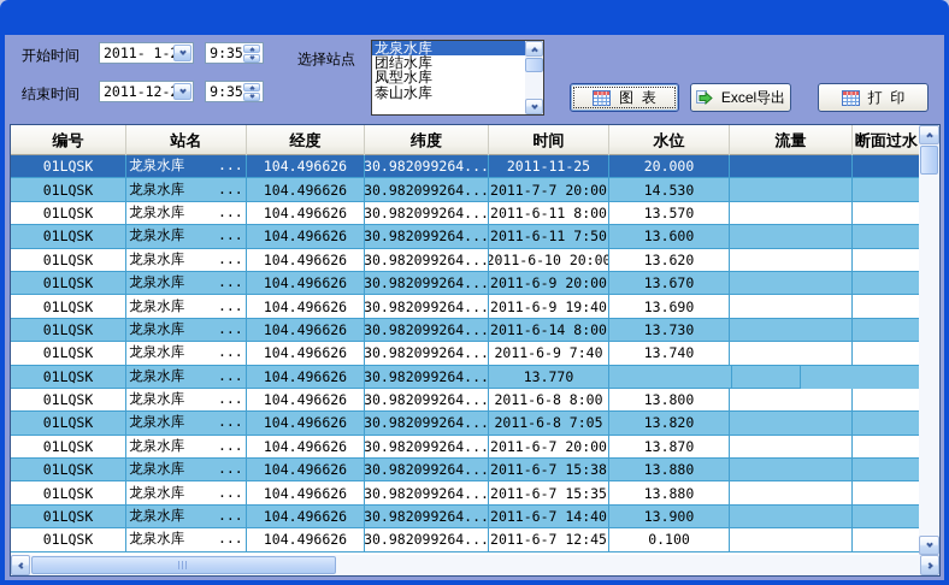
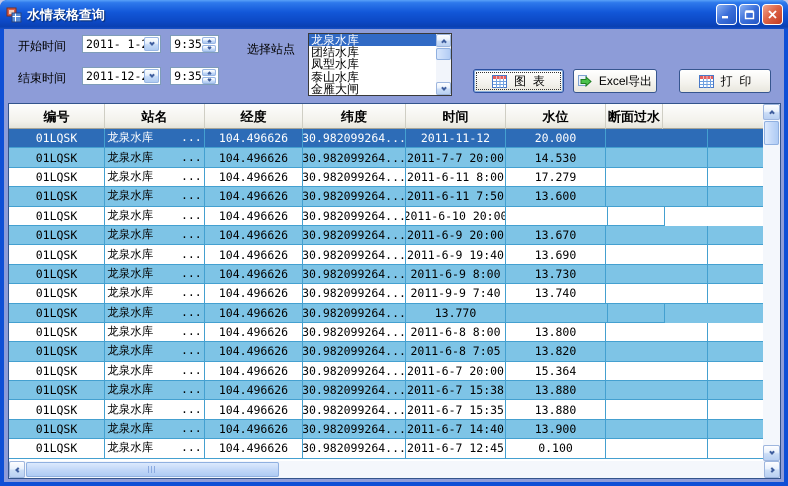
+ 水情表格查询
  开始时间
  2011- 1-
  9:35
  结束时间
  2011-12-
  9:35
  选择站点
  龙泉水库
  团结水库
  凤型水库
  泰山水库
+ 金雁大闸
  图 表
  Excel导出
  打 印
  编号
  站名
  经度
  纬度
  时间
  水位
- 流量
  断面过水
  01LQSK
  龙泉水库 ...
  104.496626
  30.982099264...
- 2011-11-25
+ 2011-11-12
  20.000
  01LQSK
  龙泉水库 ...
  104.496626
  30.982099264...
  2011-7-7 20:00
  14.530
  01LQSK
  龙泉水库 ...
  104.496626
  30.982099264...
  2011-6-11 8:00
- 13.570
+ 17.279
  01LQSK
  龙泉水库 ...
  104.496626
  30.982099264...
  2011-6-11 7:50
  13.600
  01LQSK
  龙泉水库 ...
  104.496626
  30.982099264...
  2011-6-10 20:00
- 13.620
  01LQSK
  龙泉水库 ...
  104.496626
  30.982099264...
  2011-6-9 20:00
  13.670
  01LQSK
  龙泉水库 ...
  104.496626
  30.982099264...
  2011-6-9 19:40
  13.690
  01LQSK
  龙泉水库 ...
  104.496626
  30.982099264...
- 2011-6-14 8:00
+ 2011-6-9 8:00
  13.730
  01LQSK
  龙泉水库 ...
  104.496626
  30.982099264...
- 2011-6-9 7:40
+ 2011-9-9 7:40
  13.740
  01LQSK
  龙泉水库 ...
  104.496626
  30.982099264...
  13.770
  01LQSK
  龙泉水库 ...
  104.496626
  30.982099264...
  2011-6-8 8:00
  13.800
  01LQSK
  龙泉水库 ...
  104.496626
  30.982099264...
  2011-6-8 7:05
  13.820
  01LQSK
  龙泉水库 ...
  104.496626
  30.982099264...
  2011-6-7 20:00
- 13.870
+ 15.364
  01LQSK
  龙泉水库 ...
  104.496626
  30.982099264...
  2011-6-7 15:38
  13.880
  01LQSK
  龙泉水库 ...
  104.496626
  30.982099264...
  2011-6-7 15:35
  13.880
  01LQSK
  龙泉水库 ...
  104.496626
  30.982099264...
  2011-6-7 14:40
  13.900
  01LQSK
  龙泉水库 ...
  104.496626
  30.982099264...
  2011-6-7 12:45
  0.100
